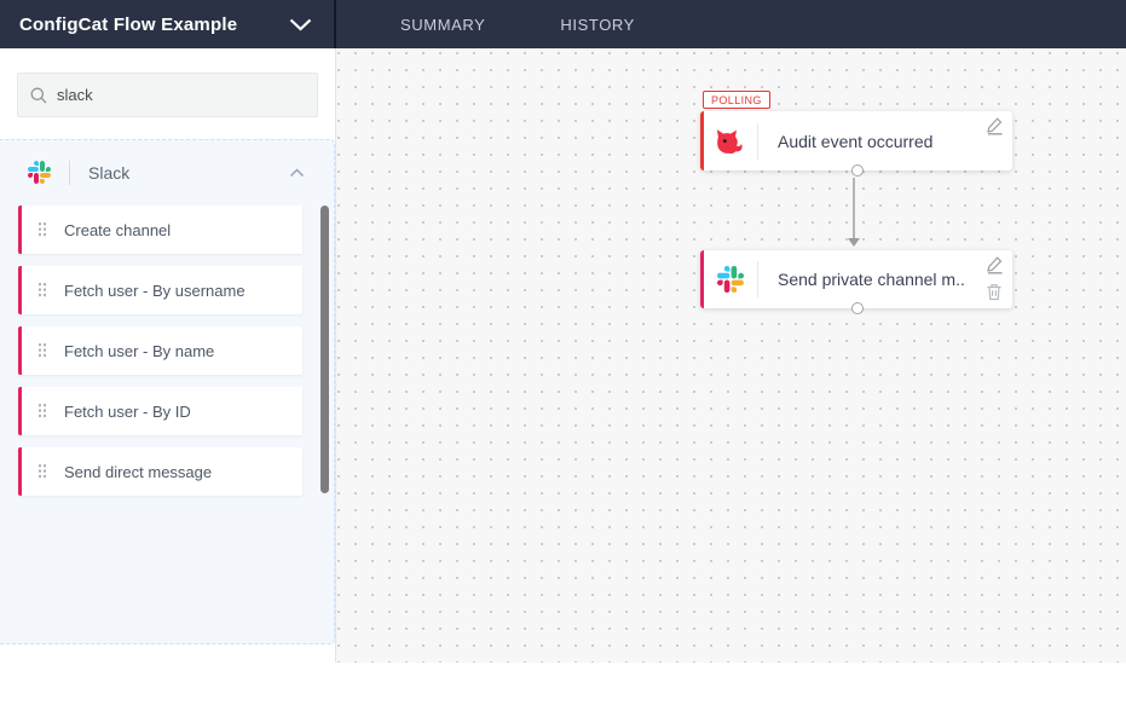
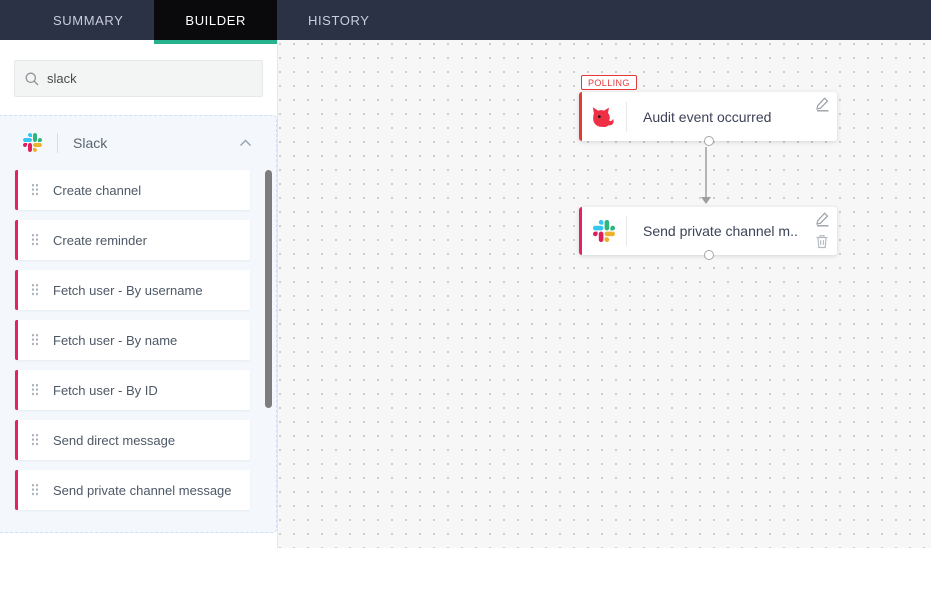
- ConfigCat Flow Example
  SUMMARY
+ BUILDER
  HISTORY
  slack
  Slack
  Create channel
+ Create reminder
  Fetch user - By username
  Fetch user - By name
  Fetch user - By ID
  Send direct message
+ Send private channel message
  POLLING
  Audit event occurred
  Send private channel m..
